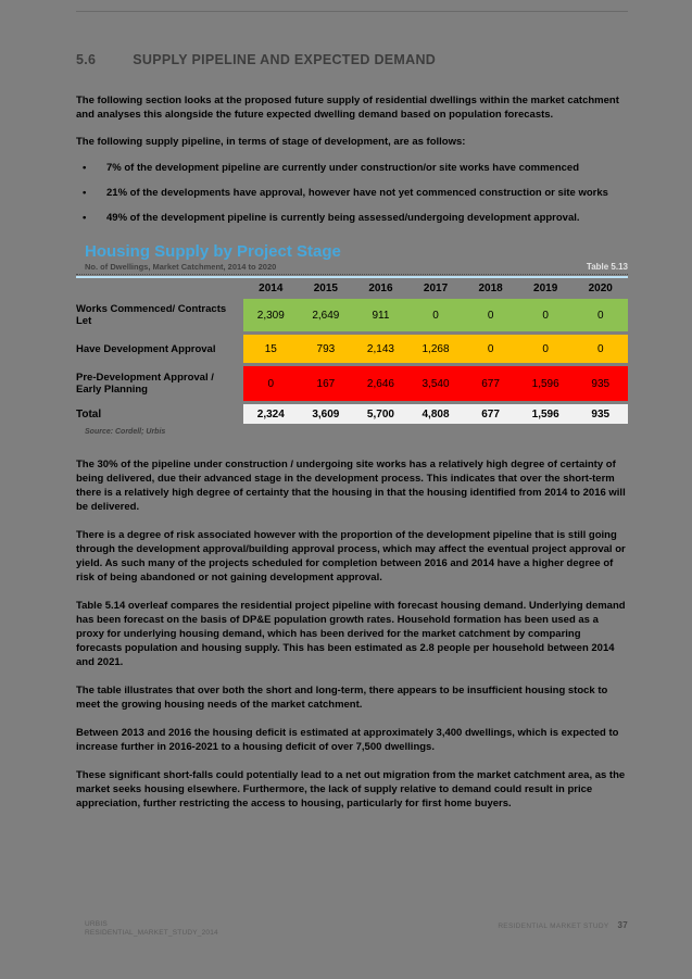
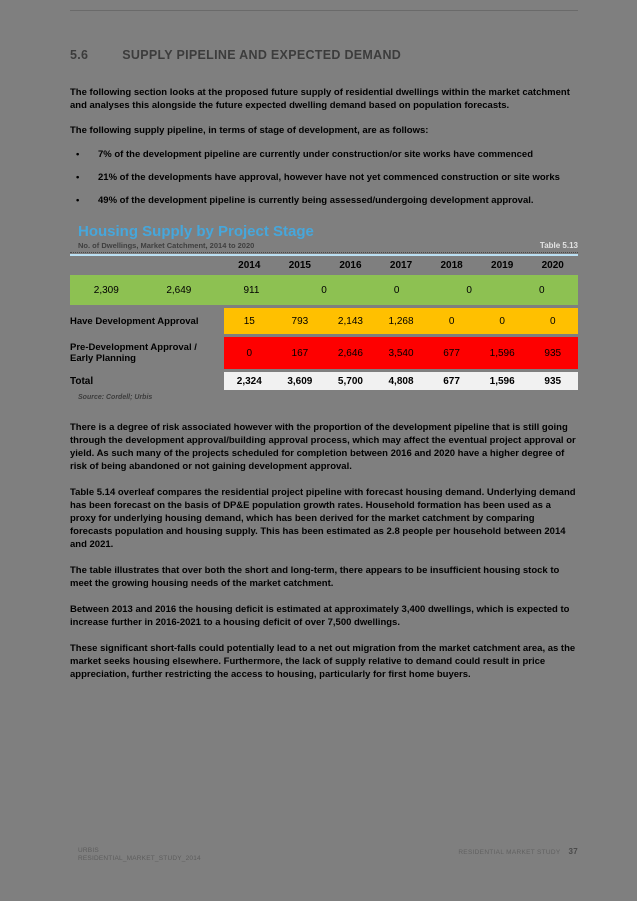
  5.6
  SUPPLY PIPELINE AND EXPECTED DEMAND
  The following section looks at the proposed future supply of residential dwellings within the market catchment and analyses this alongside the future expected dwelling demand based on population forecasts.
  The following supply pipeline, in terms of stage of development, are as follows:
  •
  7% of the development pipeline are currently under construction/or site works have commenced
  •
  21% of the developments have approval, however have not yet commenced construction or site works
  •
  49% of the development pipeline is currently being assessed/undergoing development approval.
  Housing Supply by Project Stage
  No. of Dwellings, Market Catchment, 2014 to 2020
  Table 5.13
  2014
  2015
  2016
  2017
  2018
  2019
  2020
- Works Commenced/ Contracts Let
  2,309
  2,649
  911
  0
  0
  0
  0
  Have Development Approval
  15
  793
  2,143
  1,268
  0
  0
  0
  Pre-Development Approval / Early Planning
  0
  167
  2,646
  3,540
  677
  1,596
  935
  Total
  2,324
  3,609
  5,700
  4,808
  677
  1,596
  935
- The 30% of the pipeline under construction / undergoing site works has a relatively high degree of certainty of being delivered, due their advanced stage in the development process. This indicates that over the short-term there is a relatively high degree of certainty that the housing in that the housing identified from 2014 to 2016 will be delivered.
- There is a degree of risk associated however with the proportion of the development pipeline that is still going through the development approval/building approval process, which may affect the eventual project approval or yield. As such many of the projects scheduled for completion between 2016 and 2014 have a higher degree of risk of being abandoned or not gaining development approval.
+ There is a degree of risk associated however with the proportion of the development pipeline that is still going through the development approval/building approval process, which may affect the eventual project approval or yield. As such many of the projects scheduled for completion between 2016 and 2020 have a higher degree of risk of being abandoned or not gaining development approval.
  Table 5.14 overleaf compares the residential project pipeline with forecast housing demand. Underlying demand has been forecast on the basis of DP&E population growth rates. Household formation has been used as a proxy for underlying housing demand, which has been derived for the market catchment by comparing forecasts population and housing supply. This has been estimated as 2.8 people per household between 2014 and 2021.
  The table illustrates that over both the short and long-term, there appears to be insufficient housing stock to meet the growing housing needs of the market catchment.
  Between 2013 and 2016 the housing deficit is estimated at approximately 3,400 dwellings, which is expected to increase further in 2016-2021 to a housing deficit of over 7,500 dwellings.
  These significant short-falls could potentially lead to a net out migration from the market catchment area, as the market seeks housing elsewhere. Furthermore, the lack of supply relative to demand could result in price appreciation, further restricting the access to housing, particularly for first home buyers.
